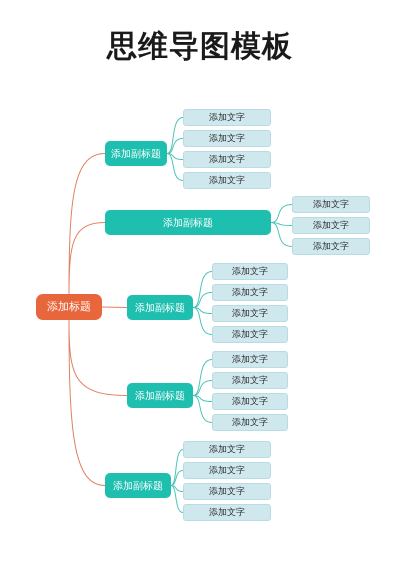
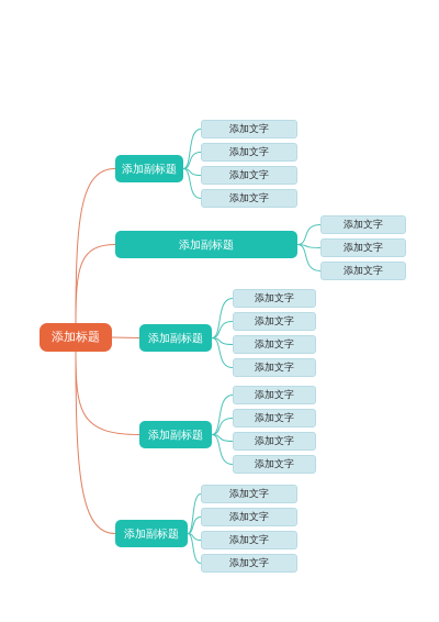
- 思维导图模板
  添加文字
  添加文字
  添加文字
  添加文字
  添加文字
  添加文字
  添加文字
  添加文字
  添加文字
  添加文字
  添加文字
  添加文字
  添加文字
  添加文字
  添加文字
  添加文字
  添加文字
  添加文字
  添加文字
  添加副标题
  添加副标题
  添加副标题
  添加副标题
  添加副标题
  添加标题
